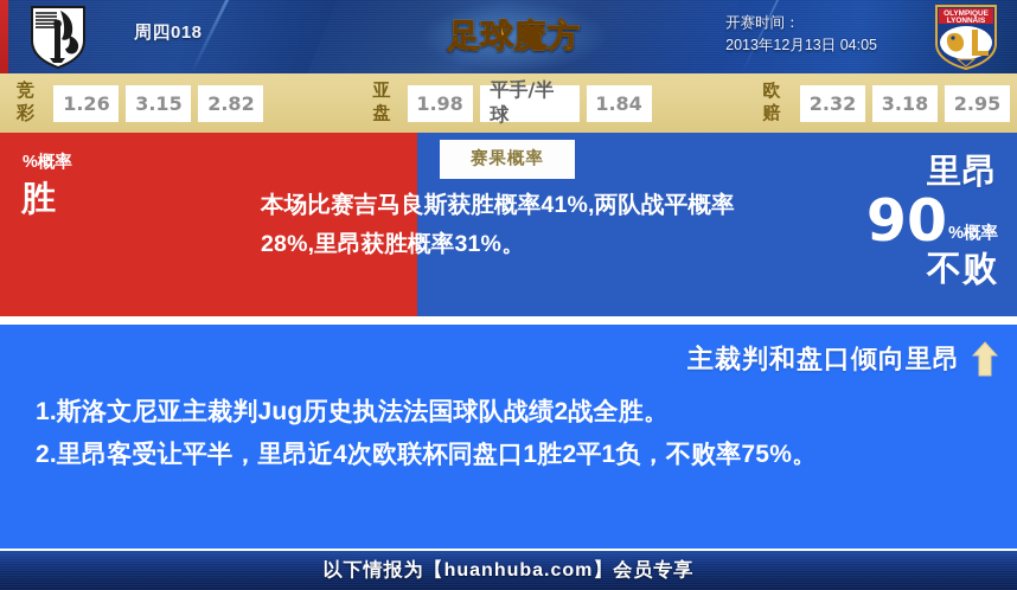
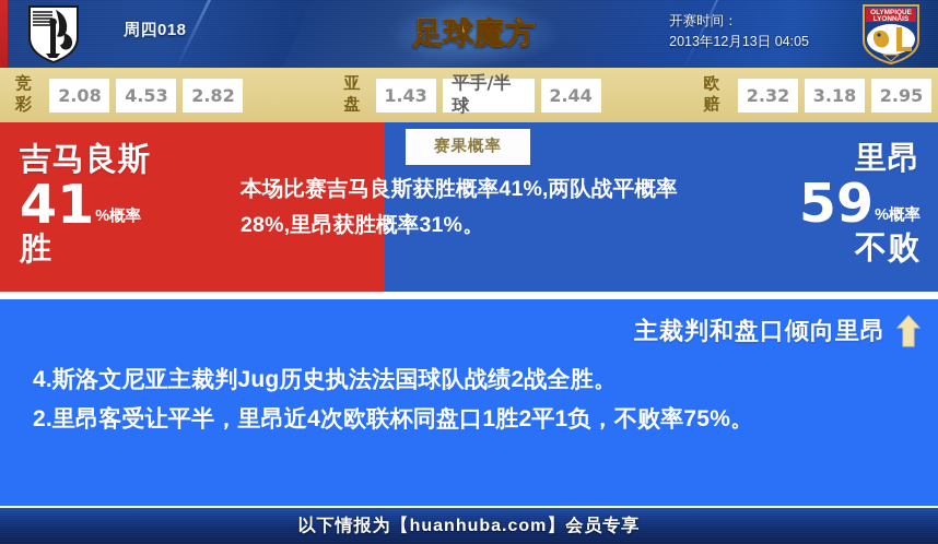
  周四018
  足球魔方
  开赛时间：
  2013年12月13日 04:05
  竞彩
- 1.26
+ 2.08
- 3.15
+ 4.53
  2.82
  亚盘
- 1.98
+ 1.43
  平手/半球
- 1.84
+ 2.44
  欧赔
  2.32
  3.18
  2.95
  赛果概率
+ 吉马良斯
+ 41
  %概率
  胜
  里昂
- 90
+ 59
  %概率
  不败
  本场比赛吉马良斯获胜概率41%,两队战平概率28%,里昂获胜概率31%。
  主裁判和盘口倾向里昂
- 1.斯洛文尼亚主裁判Jug历史执法法国球队战绩2战全胜。
+ 4.斯洛文尼亚主裁判Jug历史执法法国球队战绩2战全胜。
  2.里昂客受让平半，里昂近4次欧联杯同盘口1胜2平1负，不败率75%。
  以下情报为【huanhuba.com】会员专享
